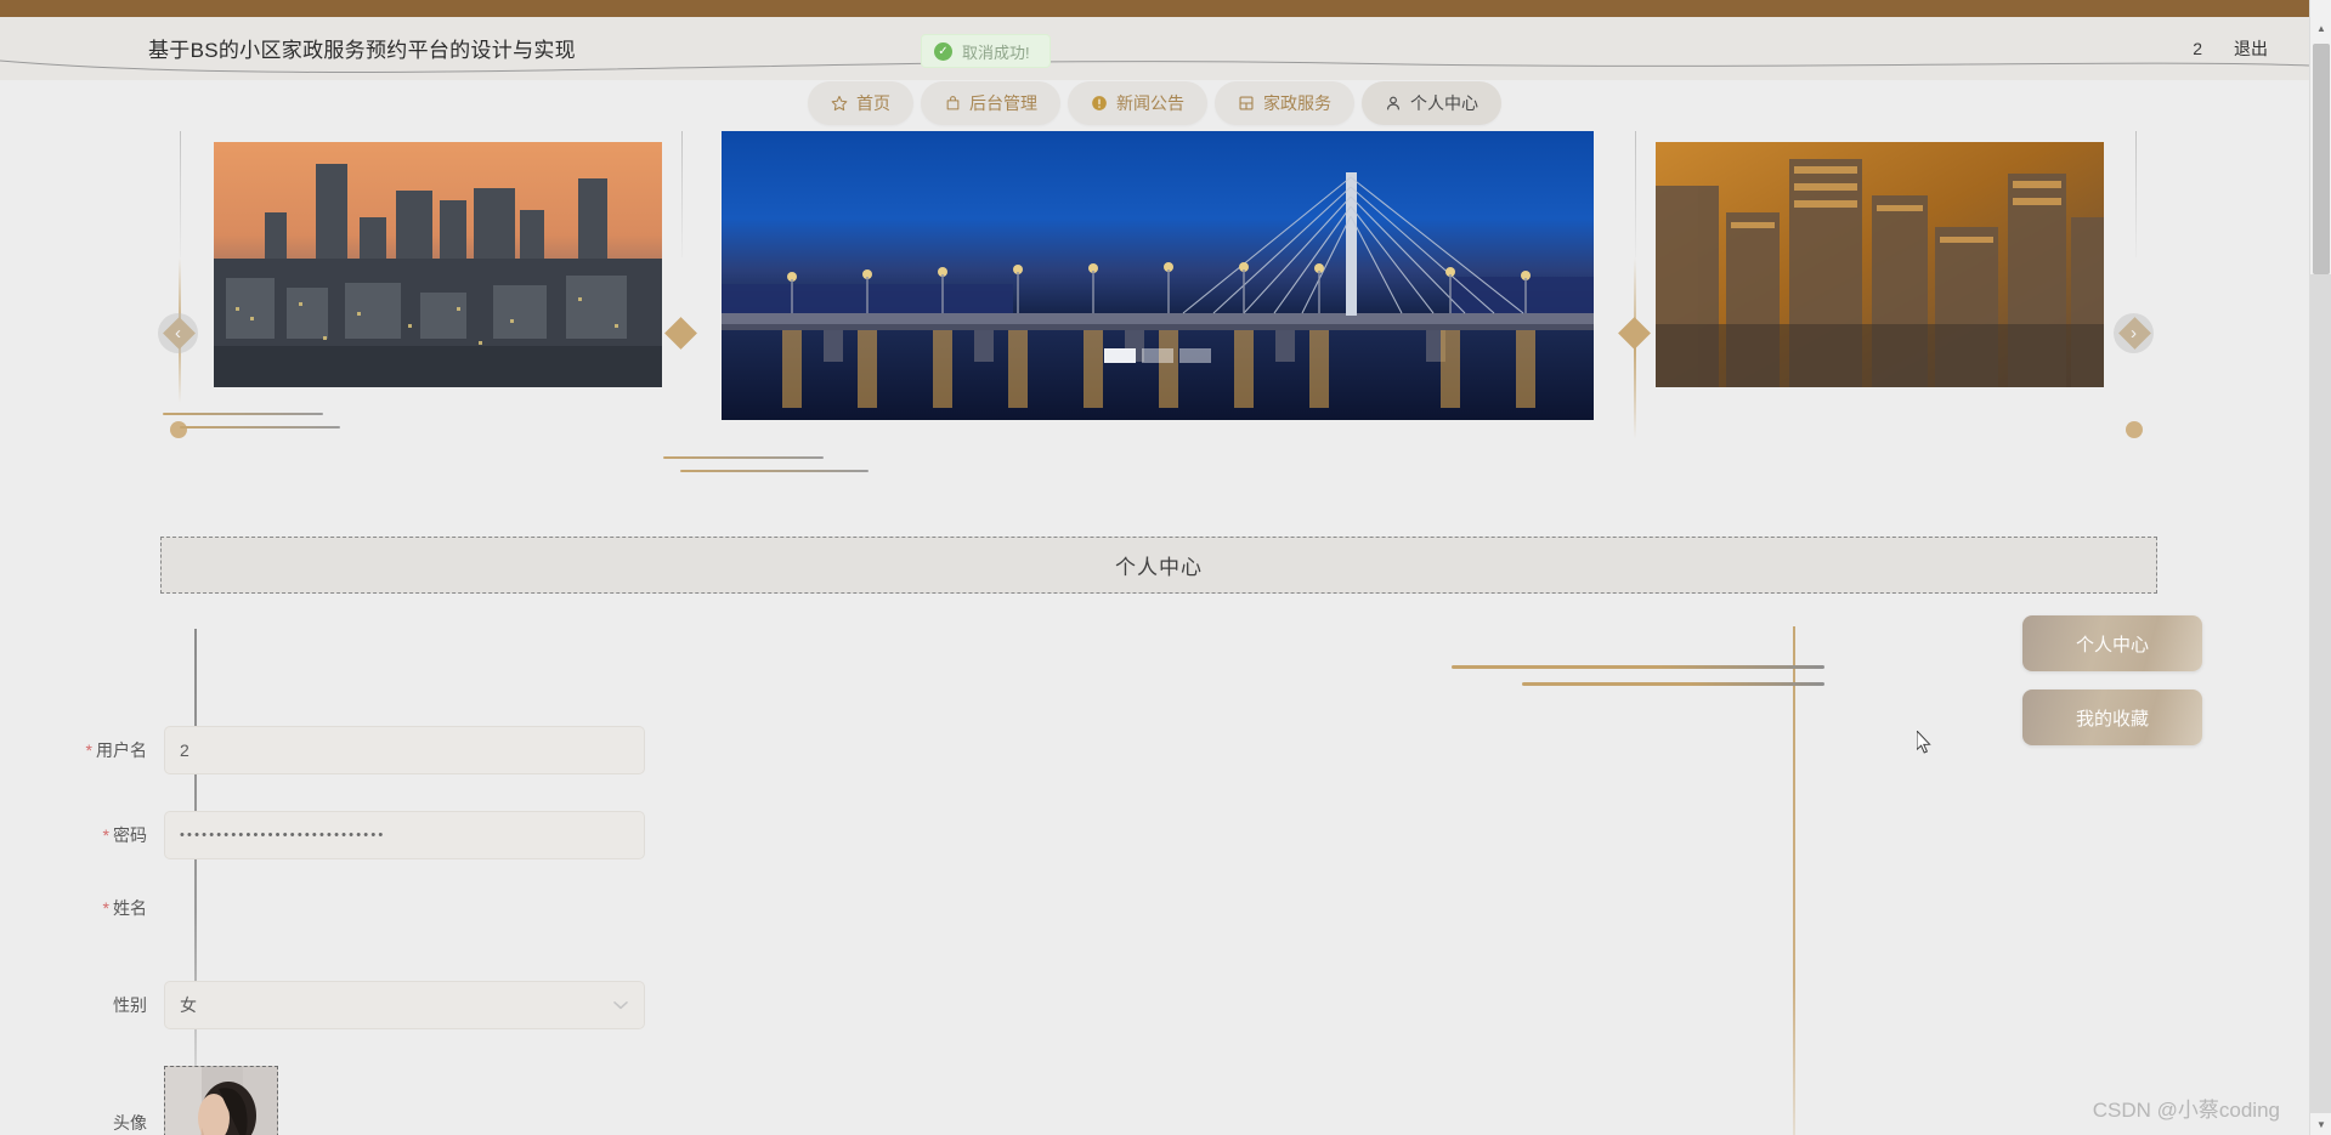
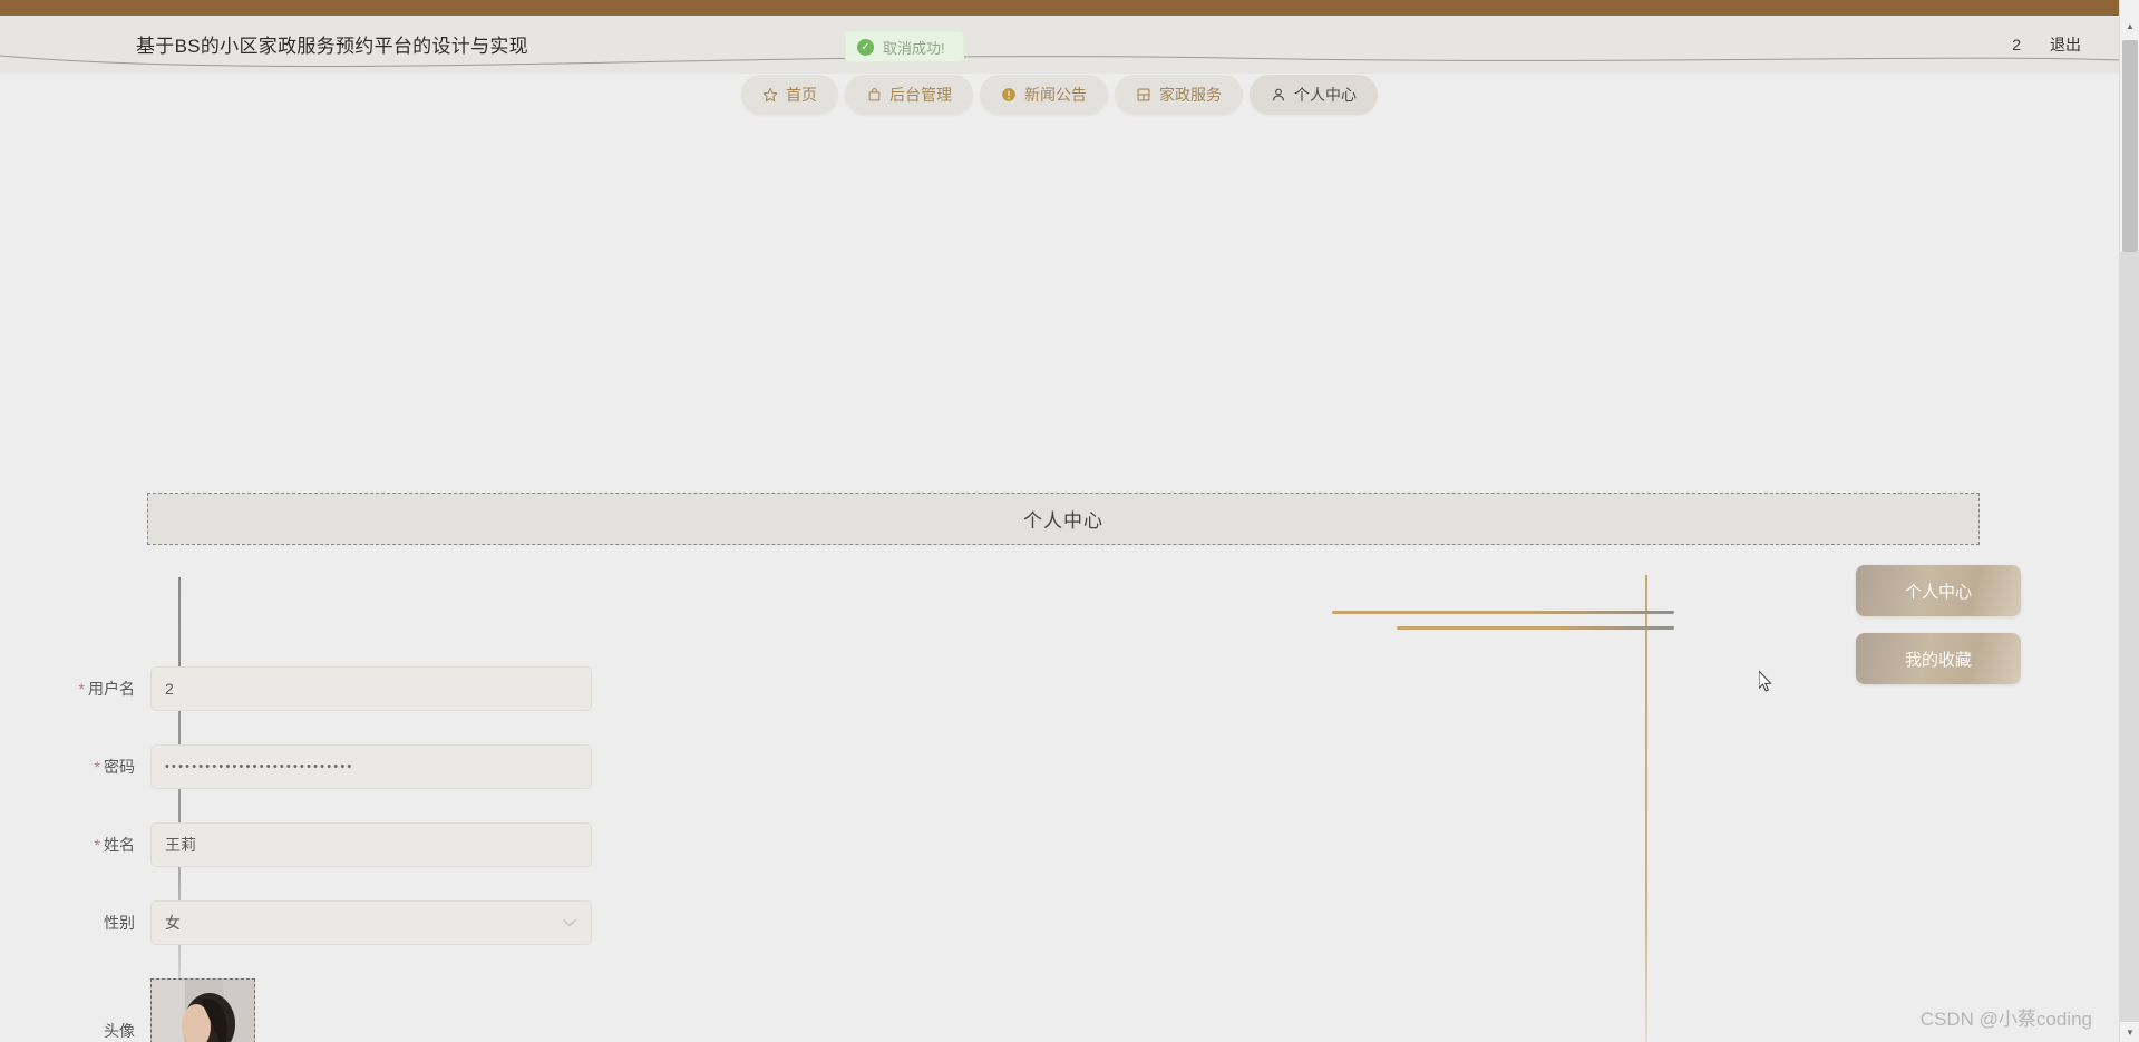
  基于BS的小区家政服务预约平台的设计与实现
  ✓
  取消成功!
  2
  退出
  首页
  后台管理
  新闻公告
  家政服务
  个人中心
- ‹
- ›
  个人中心
  * 用户名
  2
  * 密码
  ••••••••••••••••••••••••••••
  * 姓名
+ 王莉
  性别
  女
  头像
  个人中心
  我的收藏
  CSDN @小蔡coding
  ▲
  ▼
